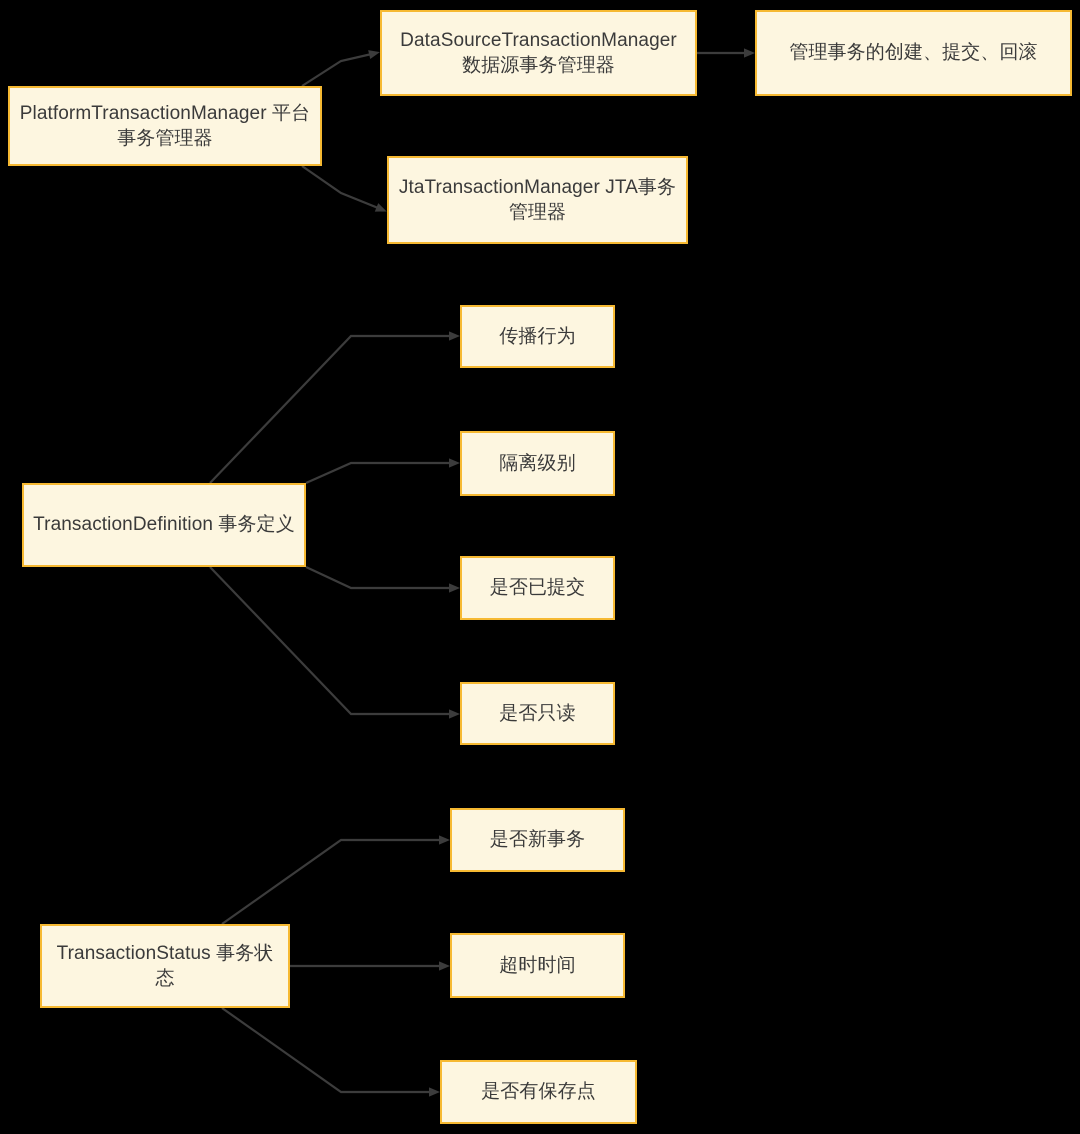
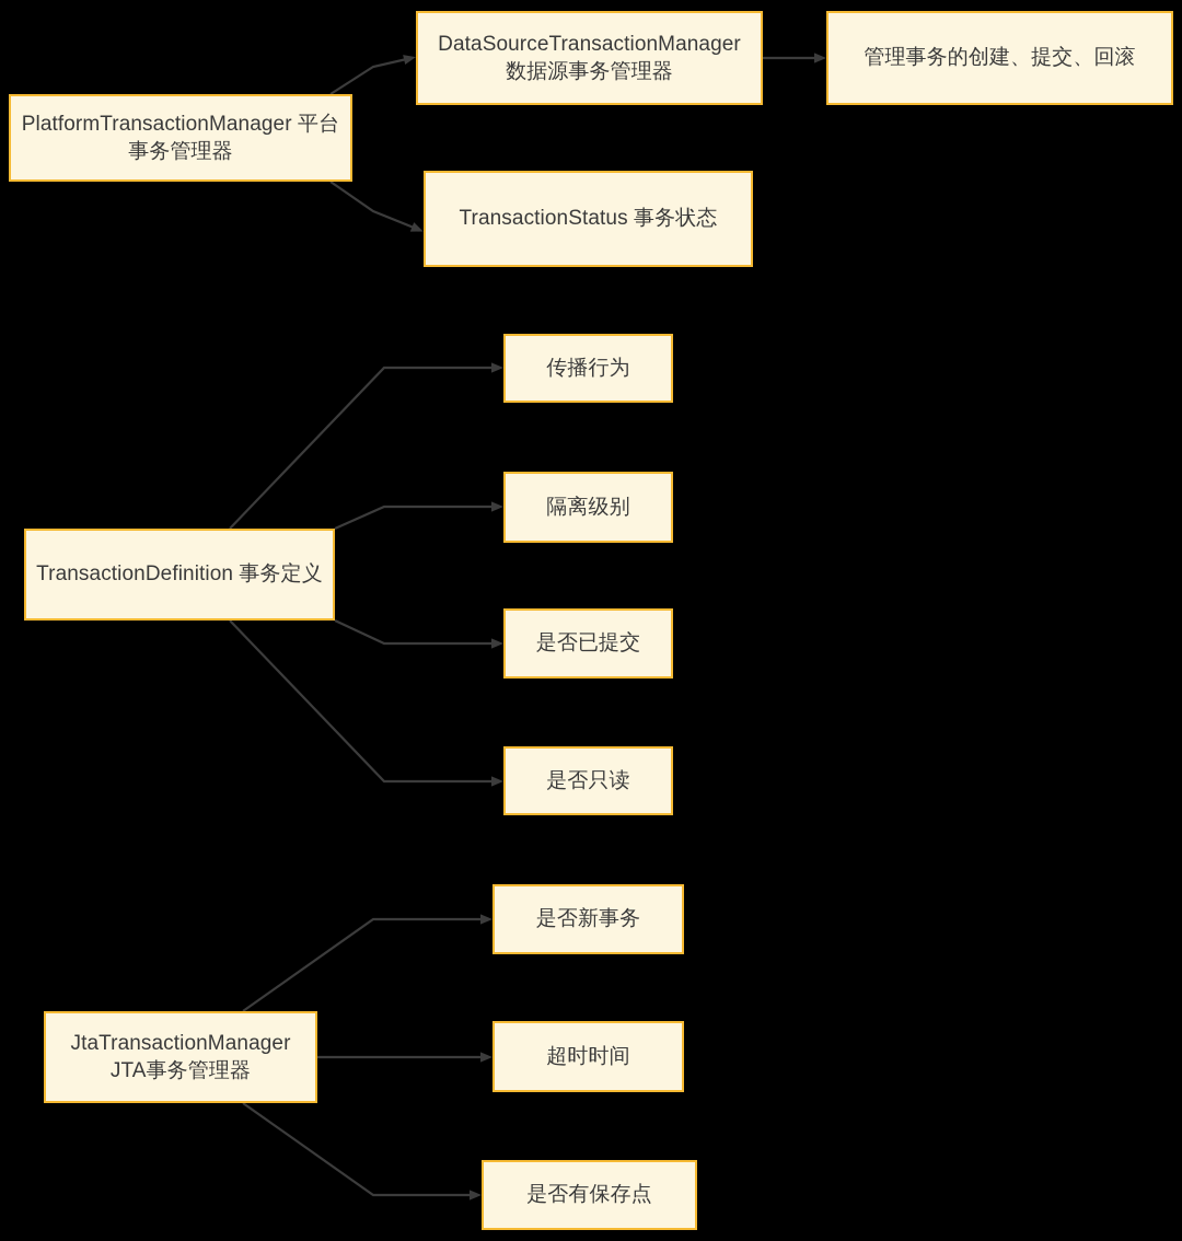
  PlatformTransactionManager 平台事务管理器
  DataSourceTransactionManager 数据源事务管理器
  管理事务的创建、提交、回滚
- JtaTransactionManager JTA事务管理器
+ TransactionStatus 事务状态
  TransactionDefinition 事务定义
  传播行为
  隔离级别
  是否已提交
  是否只读
- TransactionStatus 事务状态
+ JtaTransactionManager JTA事务管理器
  是否新事务
  超时时间
  是否有保存点
